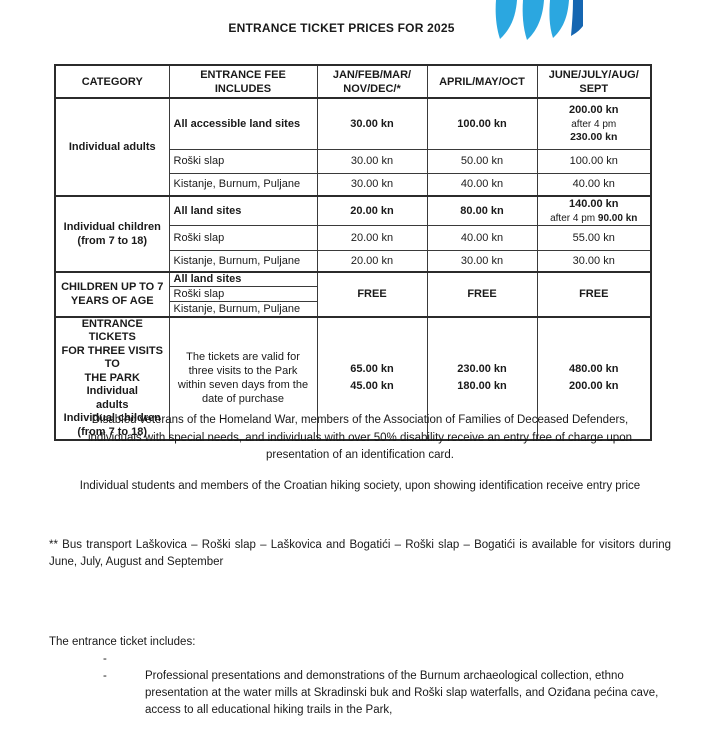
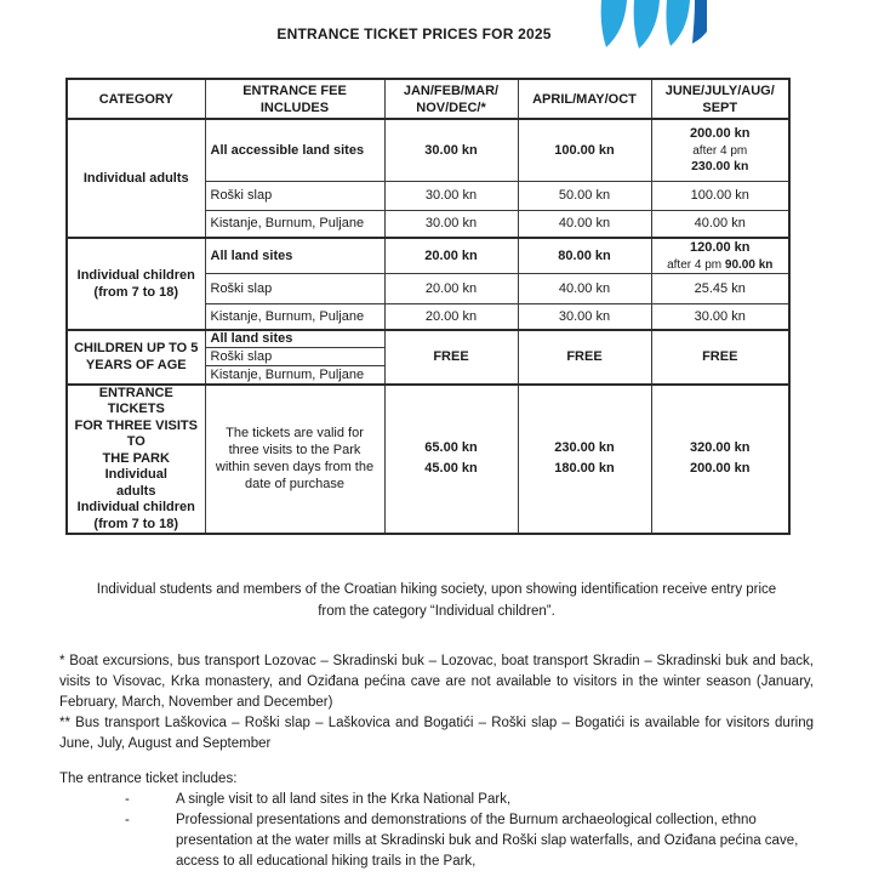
  ENTRANCE TICKET PRICES FOR 2025
  CATEGORY	ENTRANCE FEE INCLUDES	JAN/FEB/MAR/ NOV/DEC/*	APRIL/MAY/OCT	JUNE/JULY/AUG/ SEPT
  Individual adults	All accessible land sites	30.00 kn	100.00 kn	200.00 kn after 4 pm 230.00 kn
  Roški slap	30.00 kn	50.00 kn	100.00 kn
  Kistanje, Burnum, Puljane	30.00 kn	40.00 kn	40.00 kn
- Individual children (from 7 to 18)	All land sites	20.00 kn	80.00 kn	140.00 kn after 4 pm 90.00 kn
+ Individual children (from 7 to 18)	All land sites	20.00 kn	80.00 kn	120.00 kn after 4 pm 90.00 kn
- Roški slap	20.00 kn	40.00 kn	55.00 kn
+ Roški slap	20.00 kn	40.00 kn	25.45 kn
  Kistanje, Burnum, Puljane	20.00 kn	30.00 kn	30.00 kn
- CHILDREN UP TO 7 YEARS OF AGE	All land sites	FREE	FREE	FREE
+ CHILDREN UP TO 5 YEARS OF AGE	All land sites	FREE	FREE	FREE
  Roški slap
  Kistanje, Burnum, Puljane
- ENTRANCE TICKETS FOR THREE VISITS TO THE PARK Individual adults Individual children (from 7 to 18)	The tickets are valid for three visits to the Park within seven days from the date of purchase	65.00 kn 45.00 kn	230.00 kn 180.00 kn	480.00 kn 200.00 kn
+ ENTRANCE TICKETS FOR THREE VISITS TO THE PARK Individual adults Individual children (from 7 to 18)	The tickets are valid for three visits to the Park within seven days from the date of purchase	65.00 kn 45.00 kn	230.00 kn 180.00 kn	320.00 kn 200.00 kn
- Disabled veterans of the Homeland War, members of the Association of Families of Deceased Defenders,
- individuals with special needs, and individuals with over 50% disability receive an entry free of charge upon
- presentation of an identification card.
  Individual students and members of the Croatian hiking society, upon showing identification receive entry price
+ from the category “Individual children”.
+ * Boat excursions, bus transport Lozovac – Skradinski buk – Lozovac, boat transport Skradin – Skradinski buk and back, visits to Visovac, Krka monastery, and Oziđana pećina cave are not available to visitors in the winter season (January, February, March, November and December)
  ** Bus transport Laškovica – Roški slap – Laškovica and Bogatići – Roški slap – Bogatići is available for visitors during June, July, August and September
  The entrance ticket includes:
  -
+ A single visit to all land sites in the Krka National Park,
  -
  Professional presentations and demonstrations of the Burnum archaeological collection, ethno presentation at the water mills at Skradinski buk and Roški slap waterfalls, and Oziđana pećina cave, access to all educational hiking trails in the Park,
